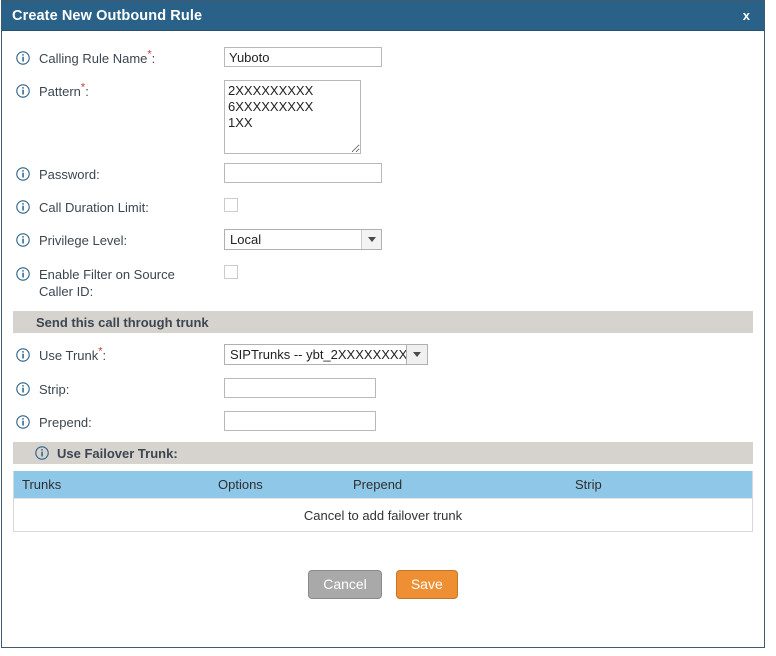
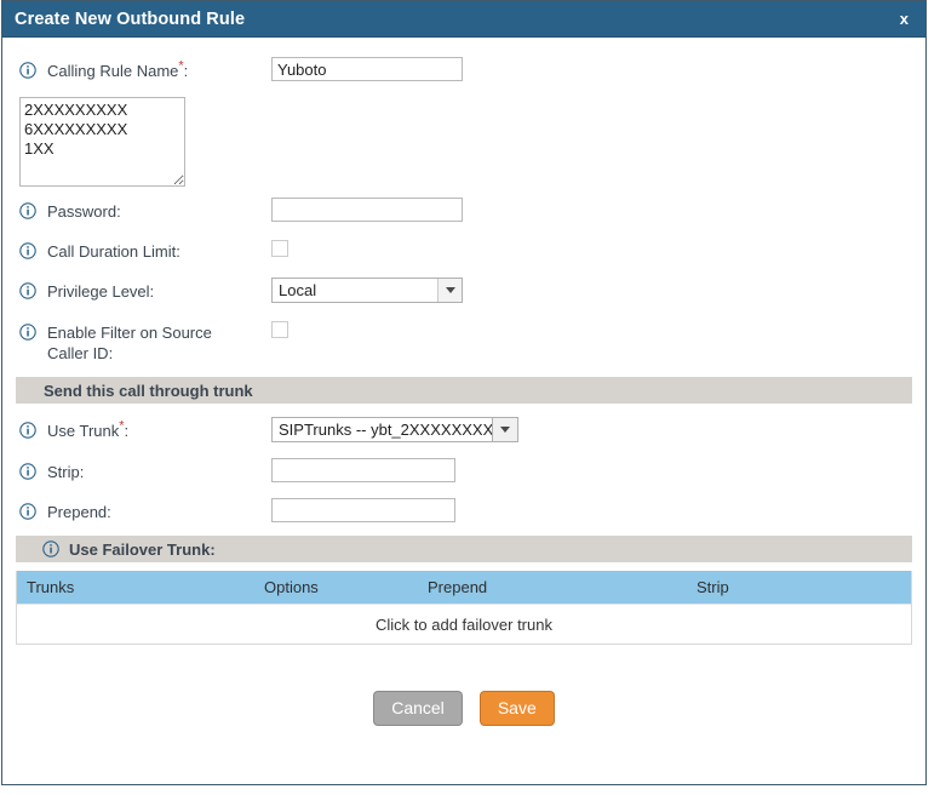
  Create New Outbound Rule
  x
  Calling Rule Name*:
  Yuboto
- Pattern*:
  2XXXXXXXXX
  6XXXXXXXXX
  1XX
  Password:
  Call Duration Limit:
  Privilege Level:
  Local
  Enable Filter on Source Caller ID:
  Send this call through trunk
  Use Trunk*:
  SIPTrunks -- ybt_2XXXXXXXX
  Strip:
  Prepend:
  Use Failover Trunk:
  Trunks
  Options
  Prepend
  Strip
- Cancel to add failover trunk
+ Click to add failover trunk
  Cancel
  Save
